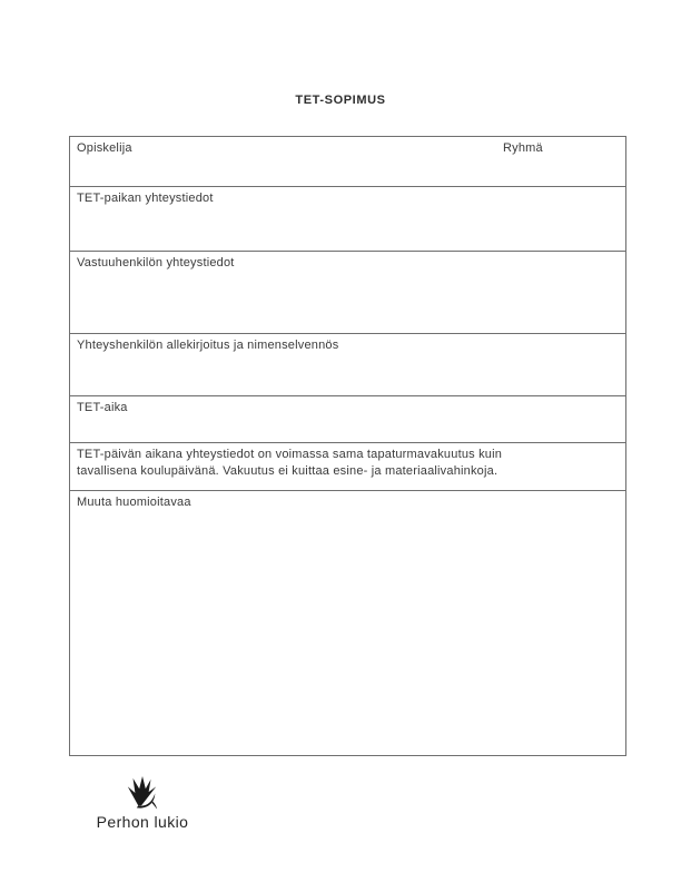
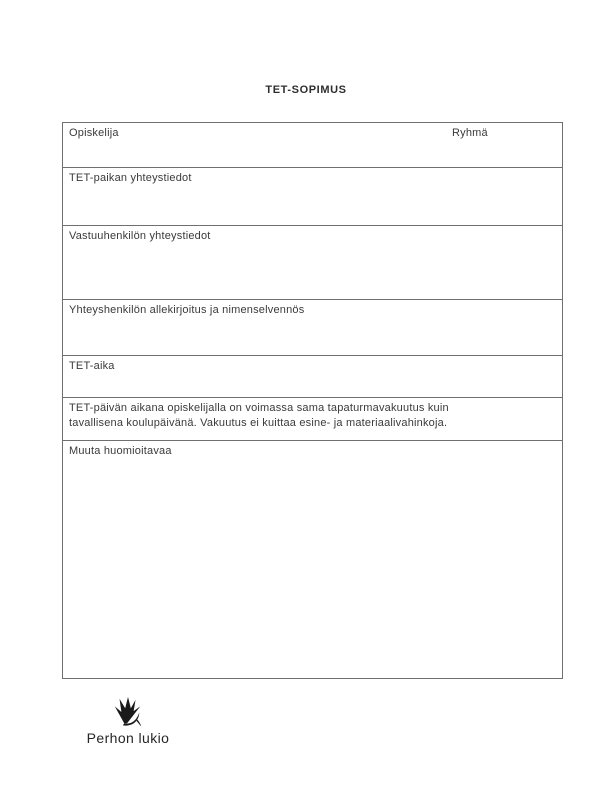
  TET-SOPIMUS
  Opiskelija Ryhmä
  TET-paikan yhteystiedot
  Vastuuhenkilön yhteystiedot
  Yhteyshenkilön allekirjoitus ja nimenselvennös
  TET-aika
- TET-päivän aikana yhteystiedot on voimassa sama tapaturmavakuutus kuin tavallisena koulupäivänä. Vakuutus ei kuittaa esine- ja materiaalivahinkoja.
+ TET-päivän aikana opiskelijalla on voimassa sama tapaturmavakuutus kuin tavallisena koulupäivänä. Vakuutus ei kuittaa esine- ja materiaalivahinkoja.
  Muuta huomioitavaa
  Perhon lukio
